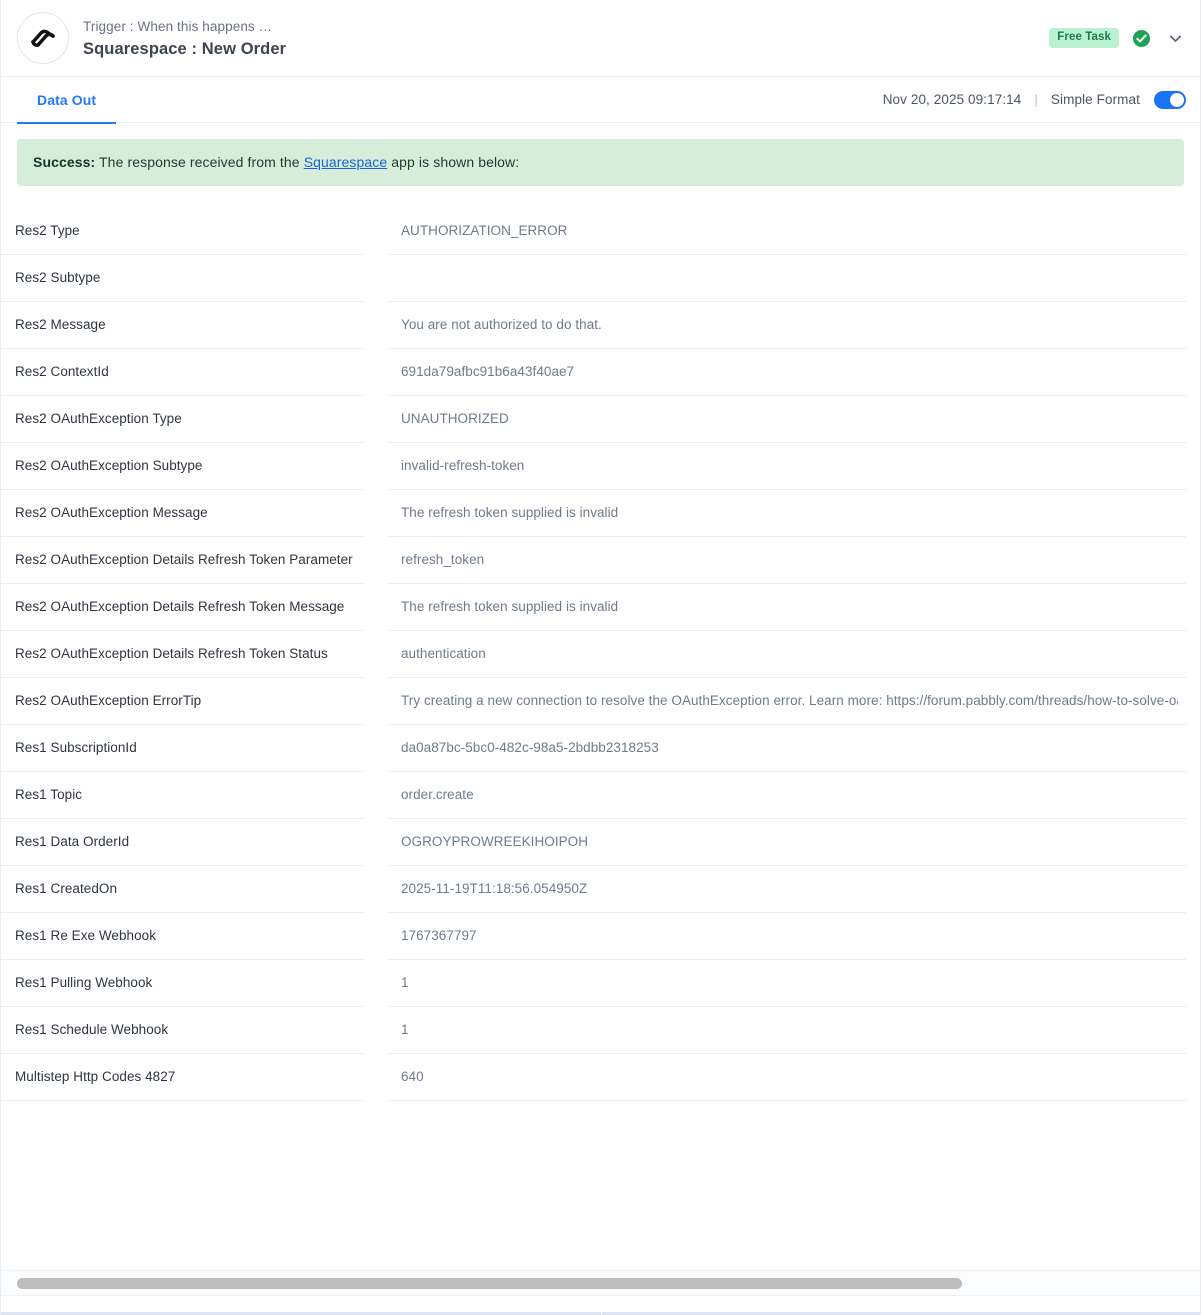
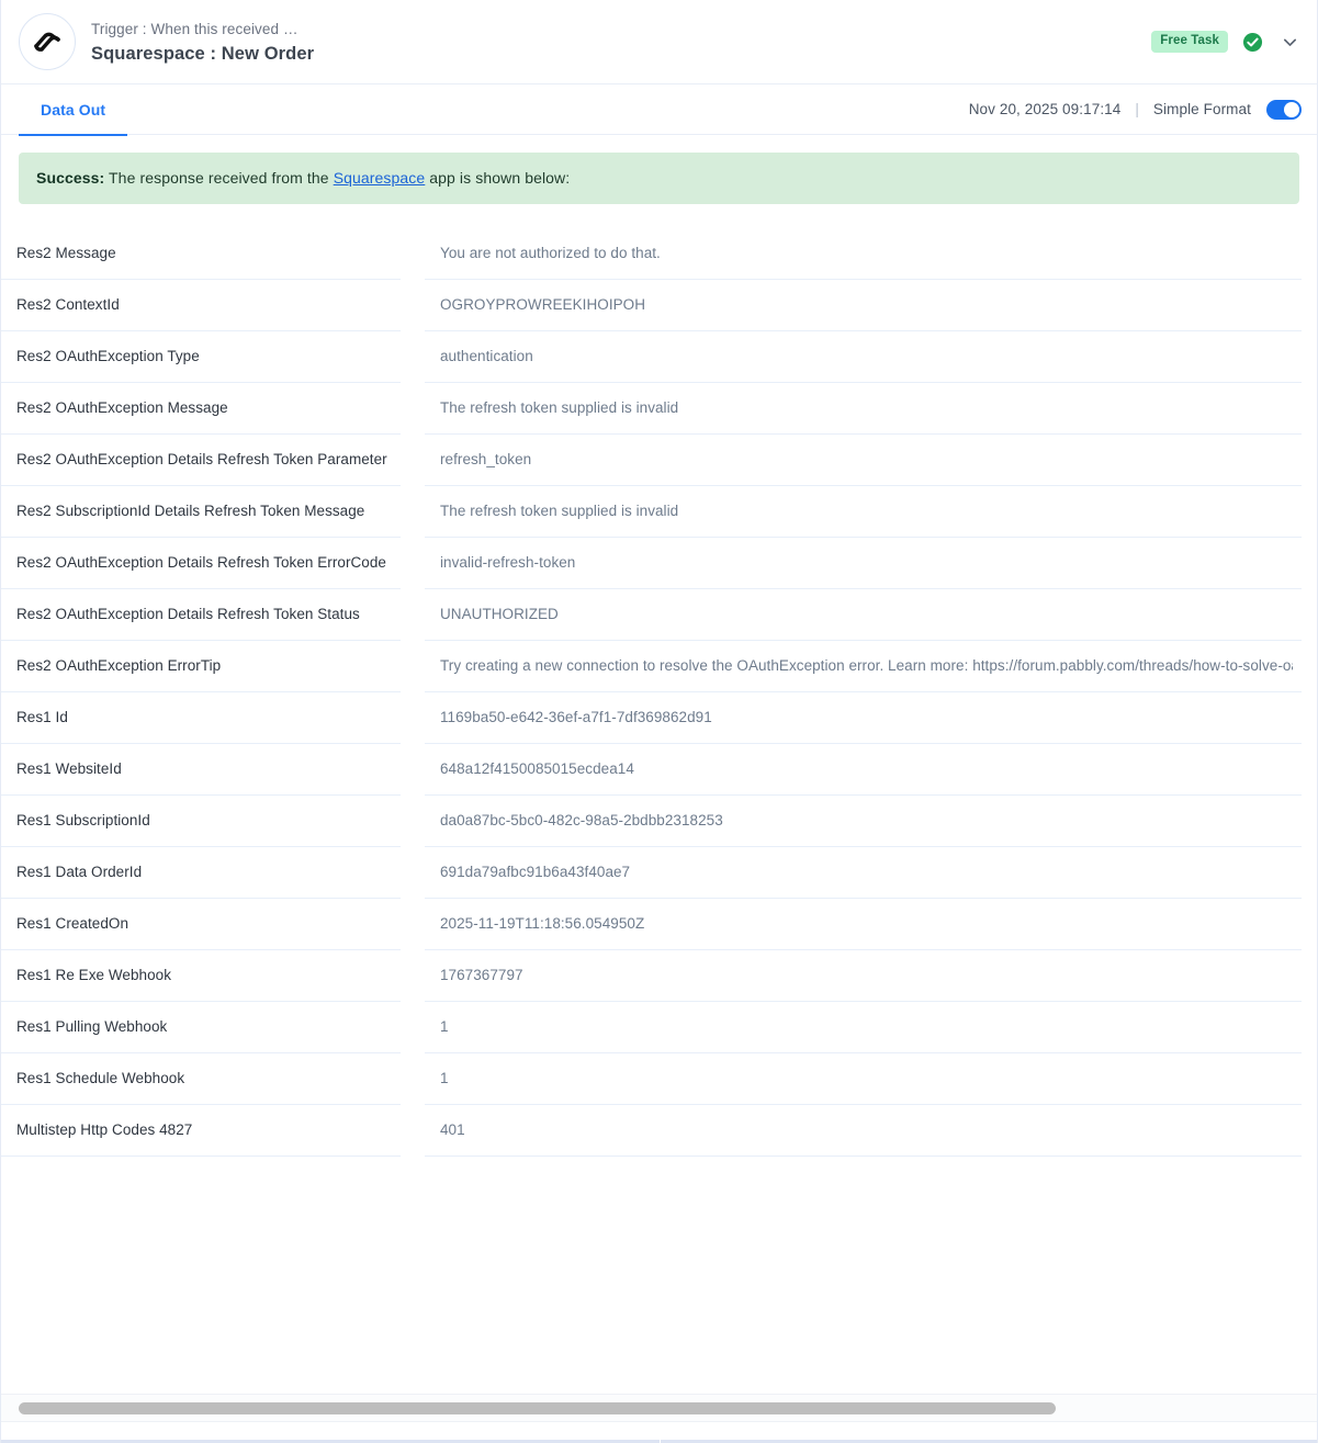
- Trigger : When this happens …
+ Trigger : When this received …
  Squarespace : New Order
  Free Task
  Data Out
  Nov 20, 2025 09:17:14
  |
  Simple Format
  Success: The response received from the Squarespace app is shown below:
- Res2 Type		AUTHORIZATION_ERROR
- Res2 Subtype
  Res2 Message		You are not authorized to do that.
- Res2 ContextId		691da79afbc91b6a43f40ae7
+ Res2 ContextId		OGROYPROWREEKIHOIPOH
- Res2 OAuthException Type		UNAUTHORIZED
+ Res2 OAuthException Type		authentication
- Res2 OAuthException Subtype		invalid-refresh-token
  Res2 OAuthException Message		The refresh token supplied is invalid
  Res2 OAuthException Details Refresh Token Parameter		refresh_token
- Res2 OAuthException Details Refresh Token Message		The refresh token supplied is invalid
+ Res2 SubscriptionId Details Refresh Token Message		The refresh token supplied is invalid
+ Res2 OAuthException Details Refresh Token ErrorCode		invalid-refresh-token
- Res2 OAuthException Details Refresh Token Status		authentication
+ Res2 OAuthException Details Refresh Token Status		UNAUTHORIZED
  Res2 OAuthException ErrorTip		Try creating a new connection to resolve the OAuthException error. Learn more: https://forum.pabbly.com/threads/how-to-solve-o
+ Res1 Id		1169ba50-e642-36ef-a7f1-7df369862d91
+ Res1 WebsiteId		648a12f4150085015ecdea14
  Res1 SubscriptionId		da0a87bc-5bc0-482c-98a5-2bdbb2318253
- Res1 Topic		order.create
- Res1 Data OrderId		OGROYPROWREEKIHOIPOH
+ Res1 Data OrderId		691da79afbc91b6a43f40ae7
  Res1 CreatedOn		2025-11-19T11:18:56.054950Z
  Res1 Re Exe Webhook		1767367797
  Res1 Pulling Webhook		1
  Res1 Schedule Webhook		1
- Multistep Http Codes 4827		640
+ Multistep Http Codes 4827		401
